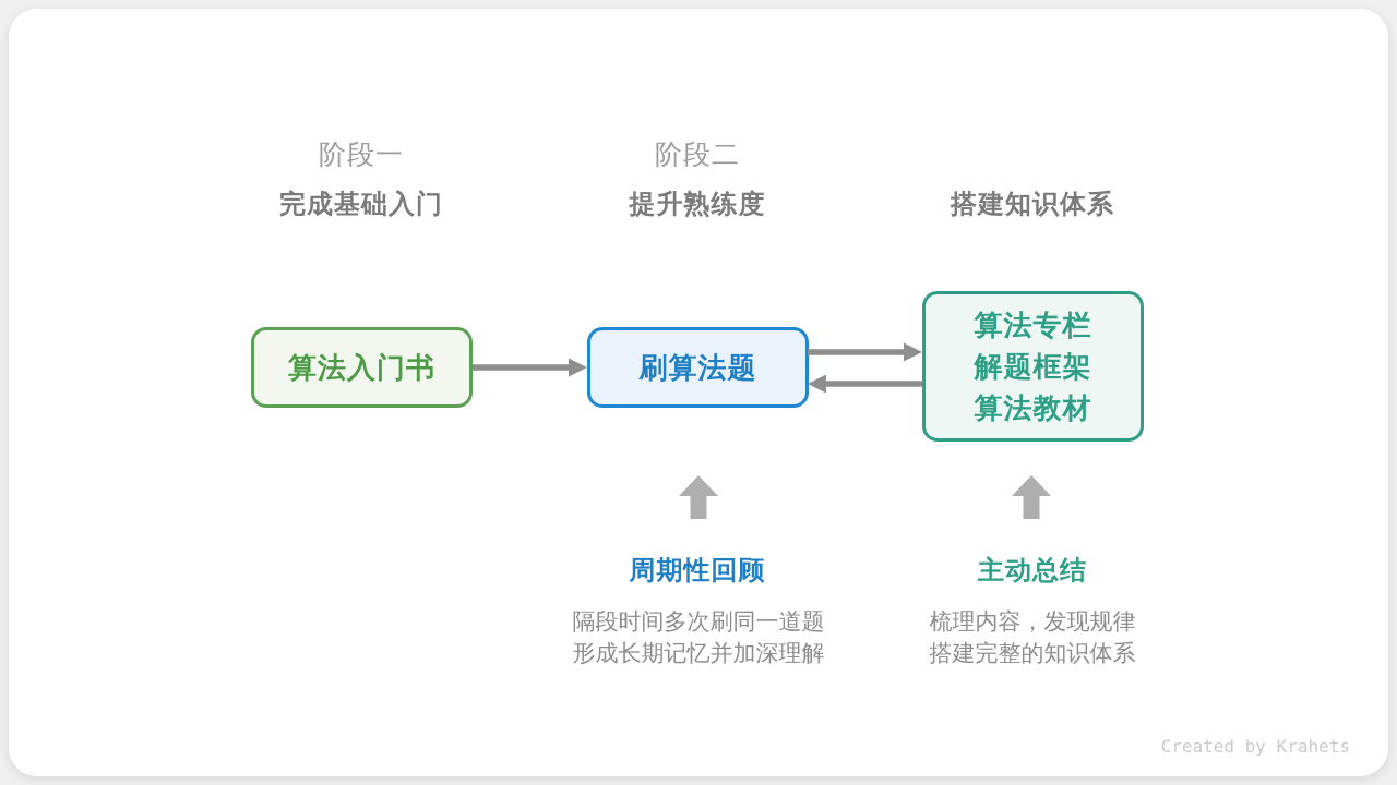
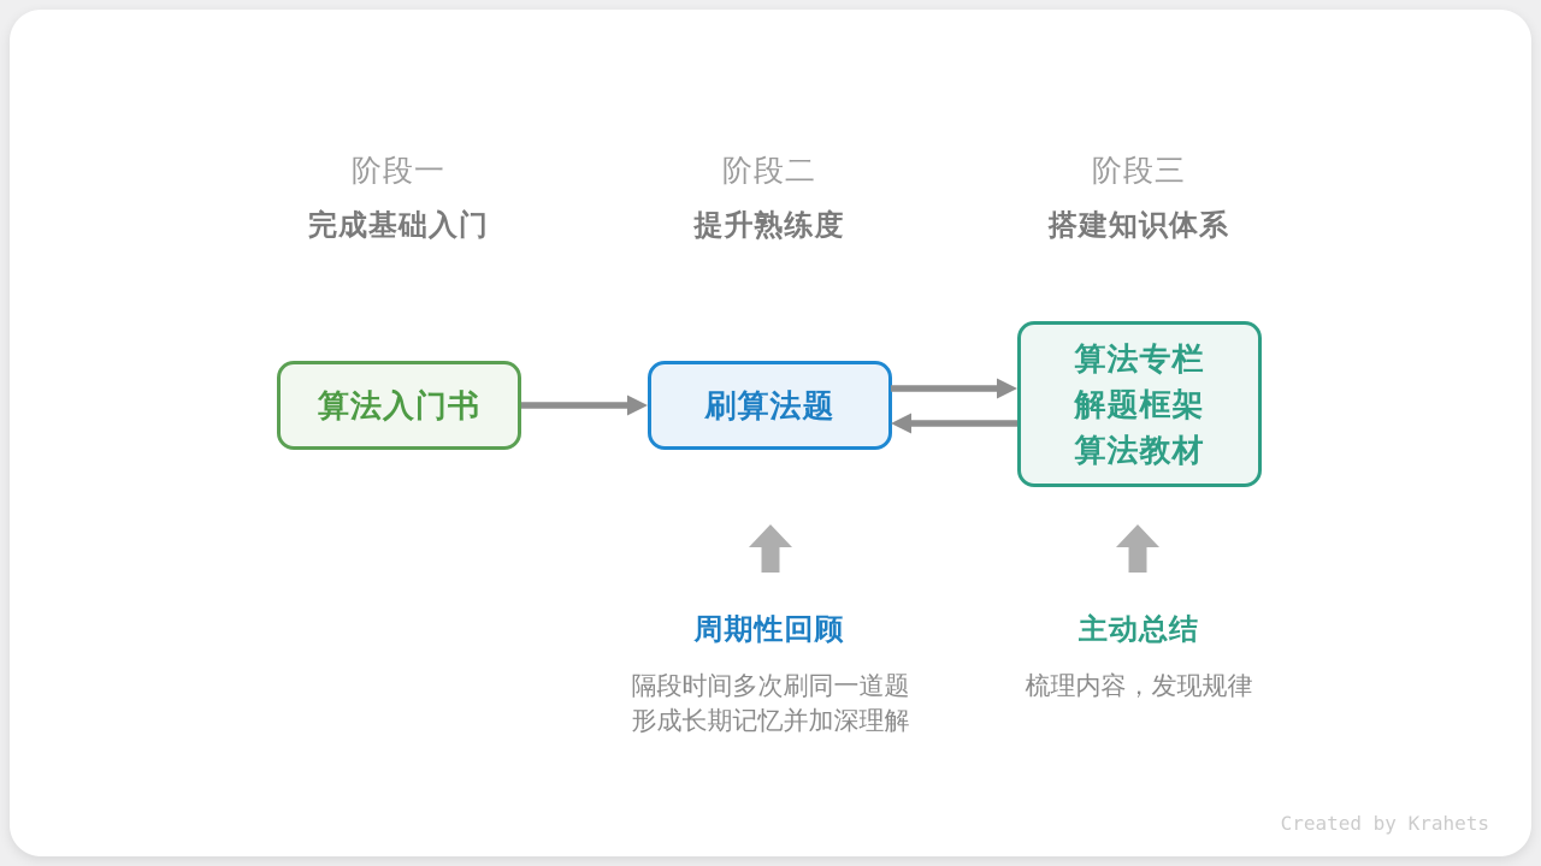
  阶段一
  完成基础入门
  阶段二
  提升熟练度
+ 阶段三
  搭建知识体系
  算法入门书
  刷算法题
  算法专栏
  解题框架
  算法教材
  周期性回顾
  主动总结
  隔段时间多次刷同一道题
  形成长期记忆并加深理解
  梳理内容，发现规律
- 搭建完整的知识体系
  Created by Krahets
